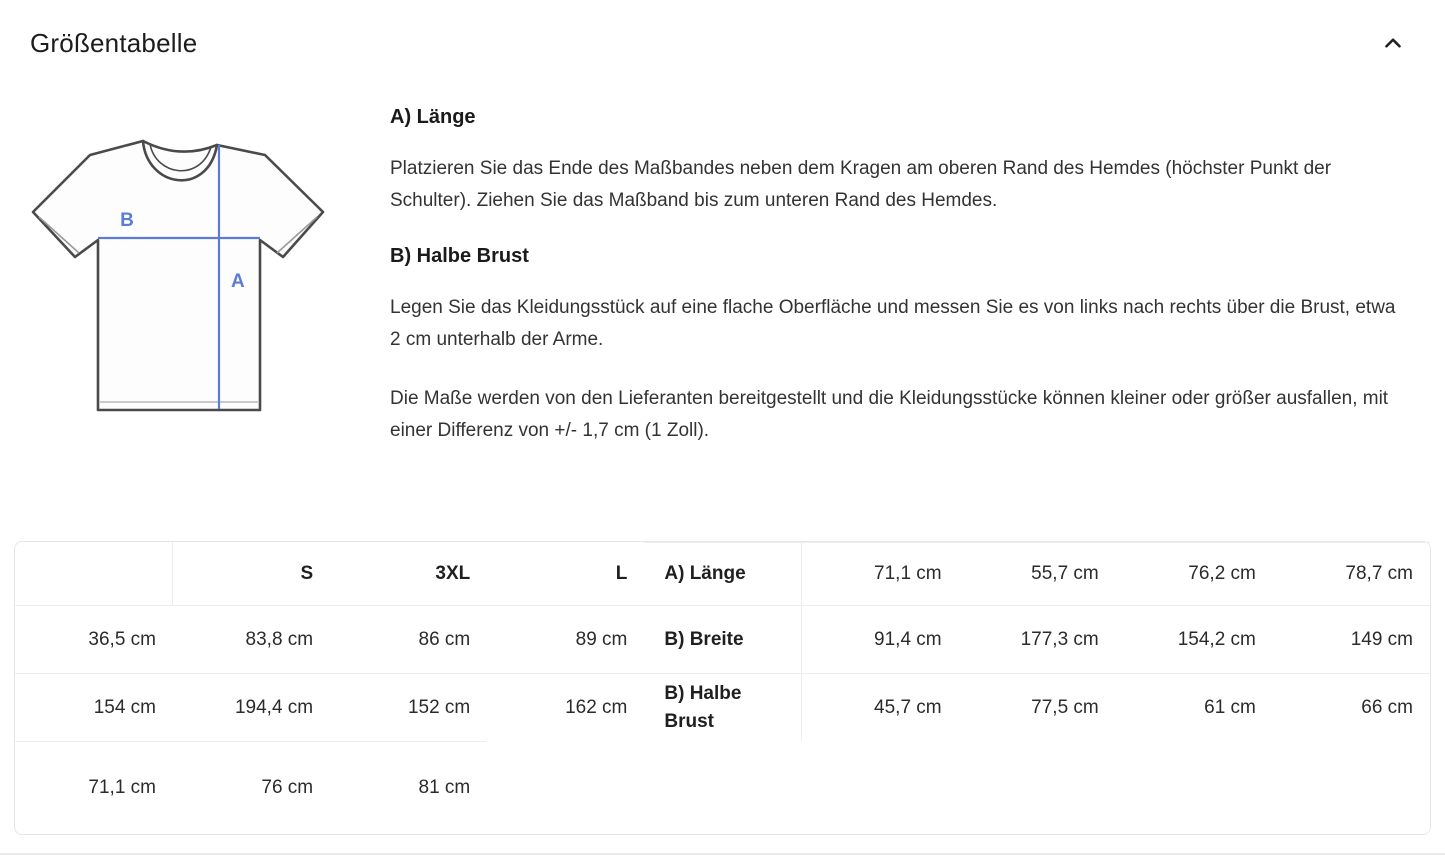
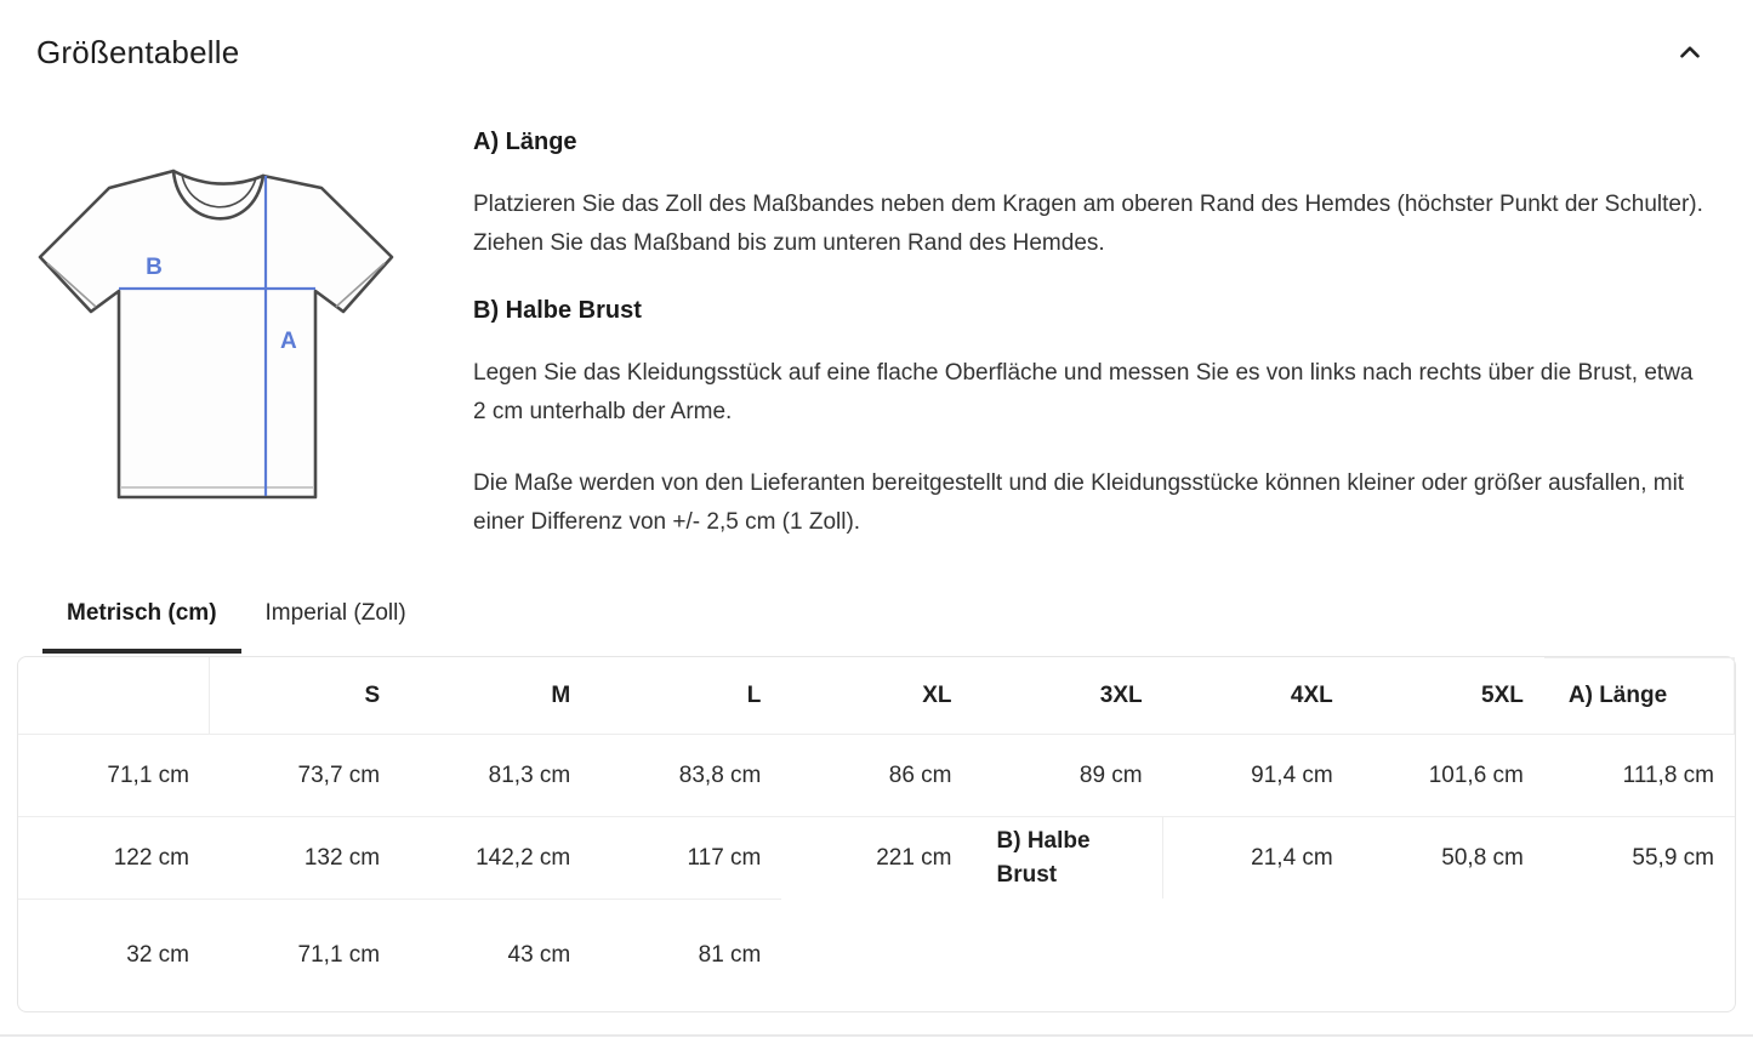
  Größentabelle
  B
  A
  A) Länge
- Platzieren Sie das Ende des Maßbandes neben dem Kragen am oberen Rand des Hemdes (höchster Punkt der Schulter). Ziehen Sie das Maßband bis zum unteren Rand des Hemdes.
+ Platzieren Sie das Zoll des Maßbandes neben dem Kragen am oberen Rand des Hemdes (höchster Punkt der Schulter). Ziehen Sie das Maßband bis zum unteren Rand des Hemdes.
  B) Halbe Brust
  Legen Sie das Kleidungsstück auf eine flache Oberfläche und messen Sie es von links nach rechts über die Brust, etwa 2 cm unterhalb der Arme.
- Die Maße werden von den Lieferanten bereitgestellt und die Kleidungsstücke können kleiner oder größer ausfallen, mit einer Differenz von +/- 1,7 cm (1 Zoll).
+ Die Maße werden von den Lieferanten bereitgestellt und die Kleidungsstücke können kleiner oder größer ausfallen, mit einer Differenz von +/- 2,5 cm (1 Zoll).
+ Metrisch (cm)
+ Imperial (Zoll)
  S
+ M
- 3XL
+ L
+ XL
- L
+ 3XL
+ 4XL
+ 5XL
  A) Länge
  71,1 cm
- 55,7 cm
+ 73,7 cm
- 76,2 cm
- 78,7 cm
- 36,5 cm
+ 81,3 cm
  83,8 cm
  86 cm
  89 cm
- B) Breite
  91,4 cm
- 177,3 cm
+ 101,6 cm
- 154,2 cm
+ 111,8 cm
- 149 cm
+ 122 cm
- 154 cm
+ 132 cm
- 194,4 cm
+ 142,2 cm
- 152 cm
+ 117 cm
- 162 cm
+ 221 cm
  B) Halbe Brust
- 45,7 cm
+ 21,4 cm
- 77,5 cm
+ 50,8 cm
+ 55,9 cm
- 61 cm
+ 32 cm
- 66 cm
  71,1 cm
- 76 cm
+ 43 cm
  81 cm
